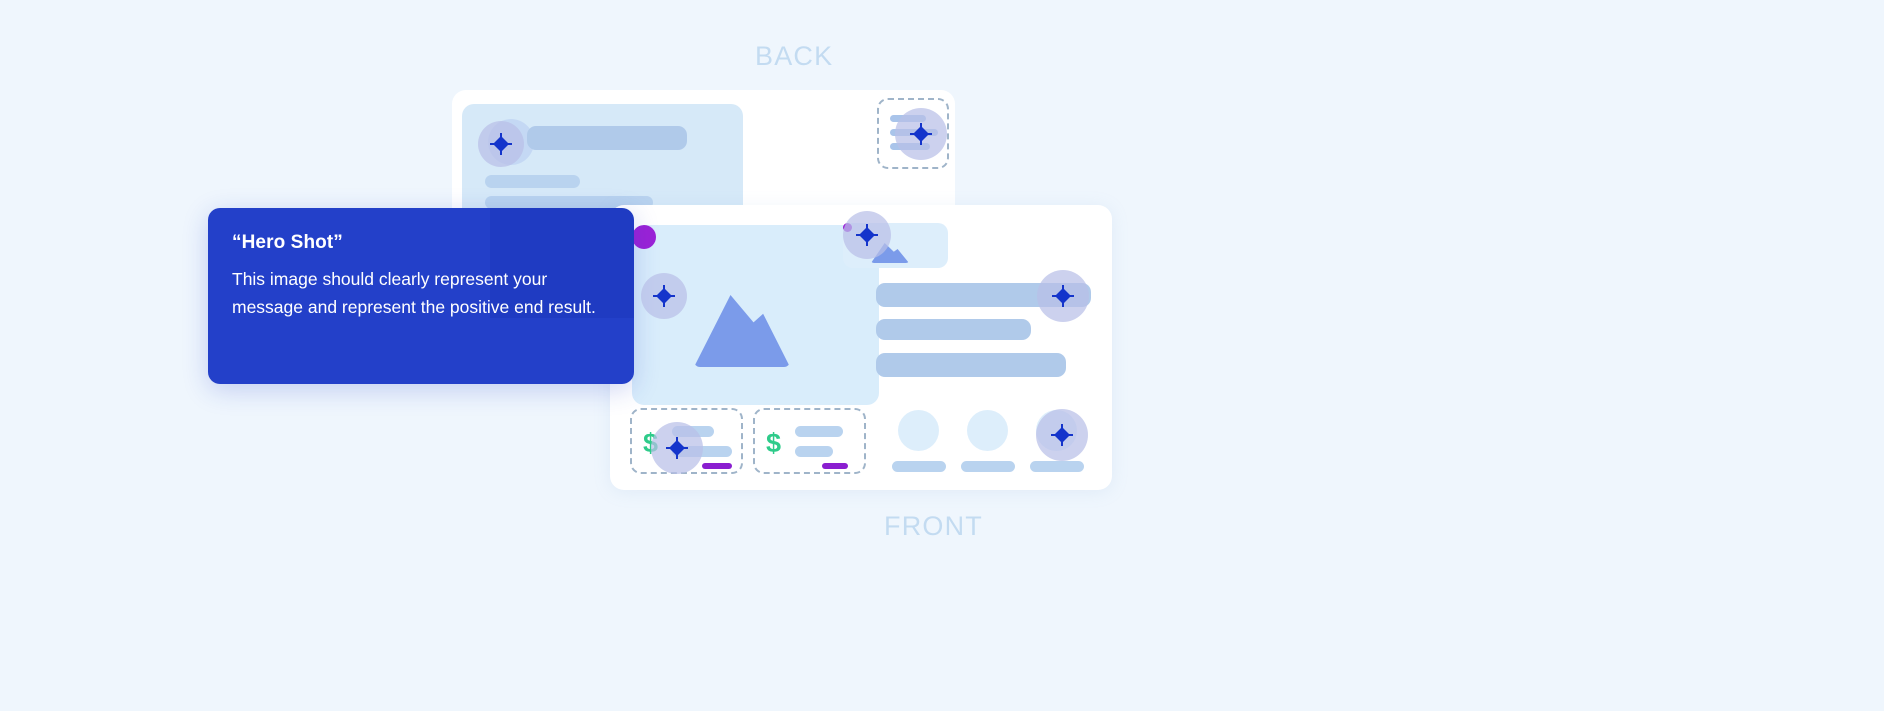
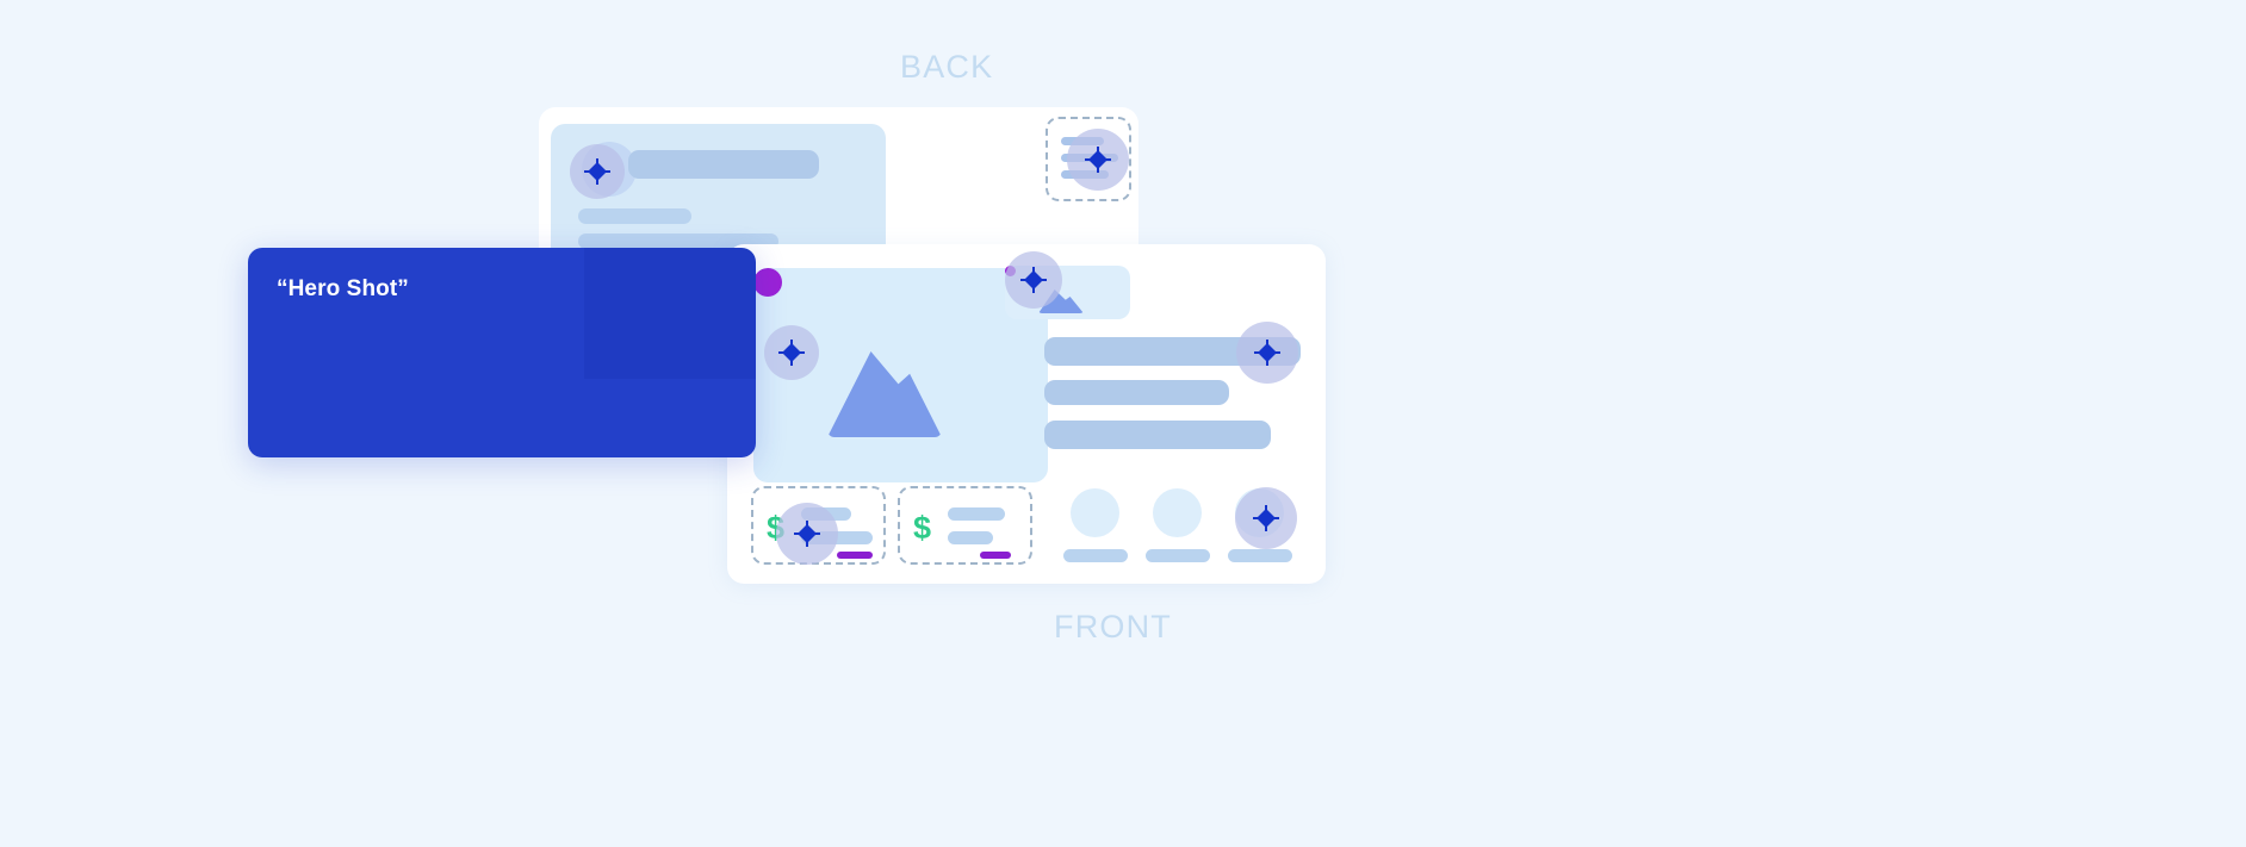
  BACK
  $
  $
  “Hero Shot”
- This image should clearly represent your message and represent the positive end result.
  FRONT
